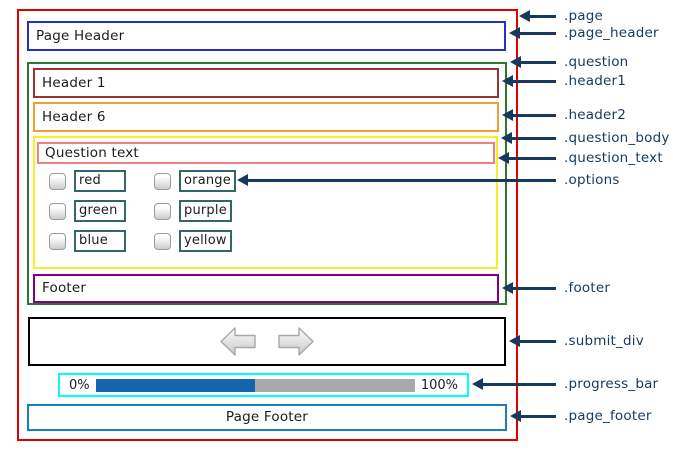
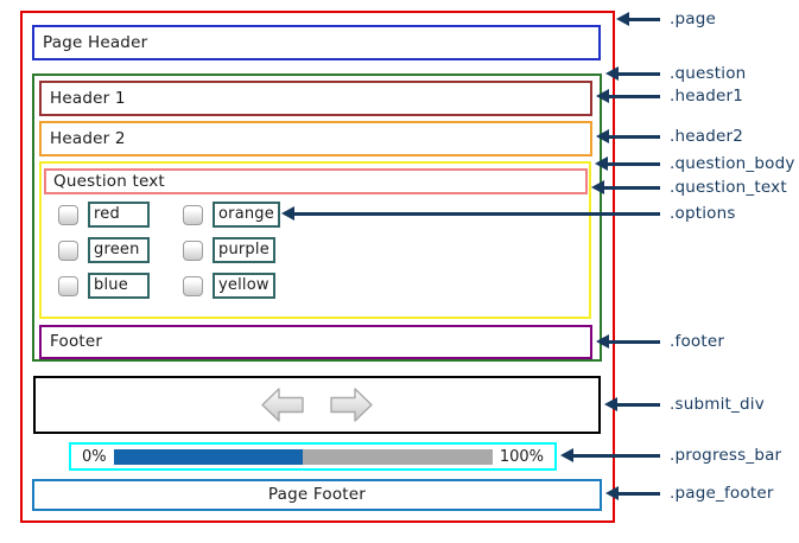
  Page Header
  Header 1
- Header 6
+ Header 2
  Question text
  red
  orange
  green
  purple
  blue
  yellow
  Footer
  0%
  100%
  Page Footer
  .page
- .page_header
  .question
  .header1
  .header2
  .question_body
  .question_text
  .options
  .footer
  .submit_div
  .progress_bar
  .page_footer
